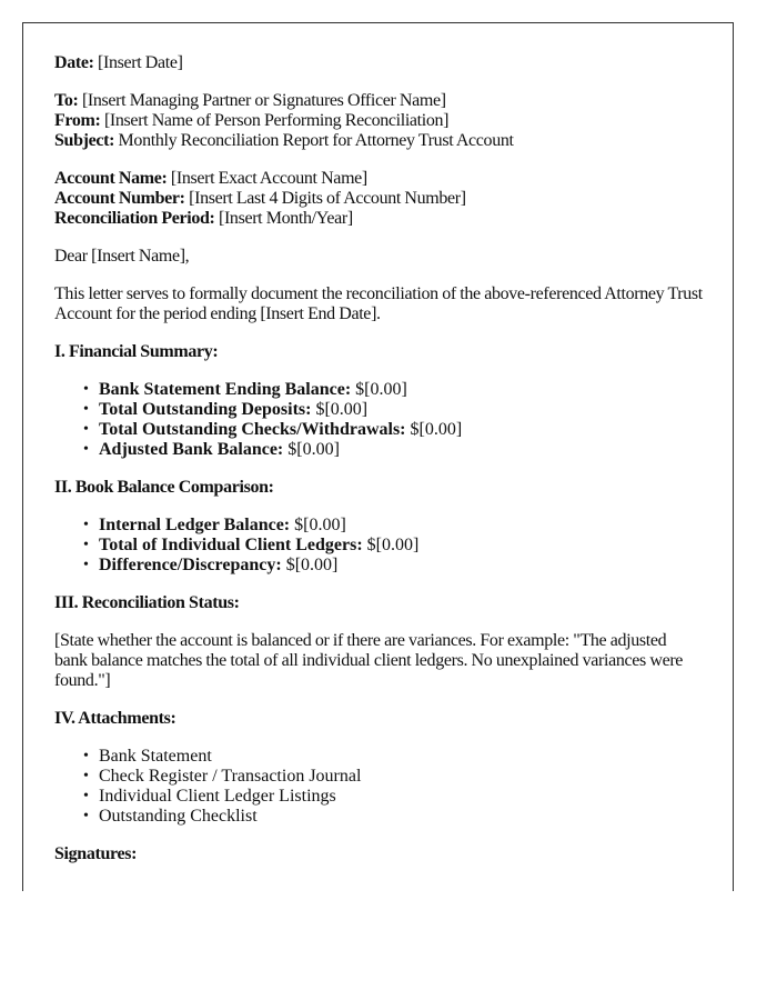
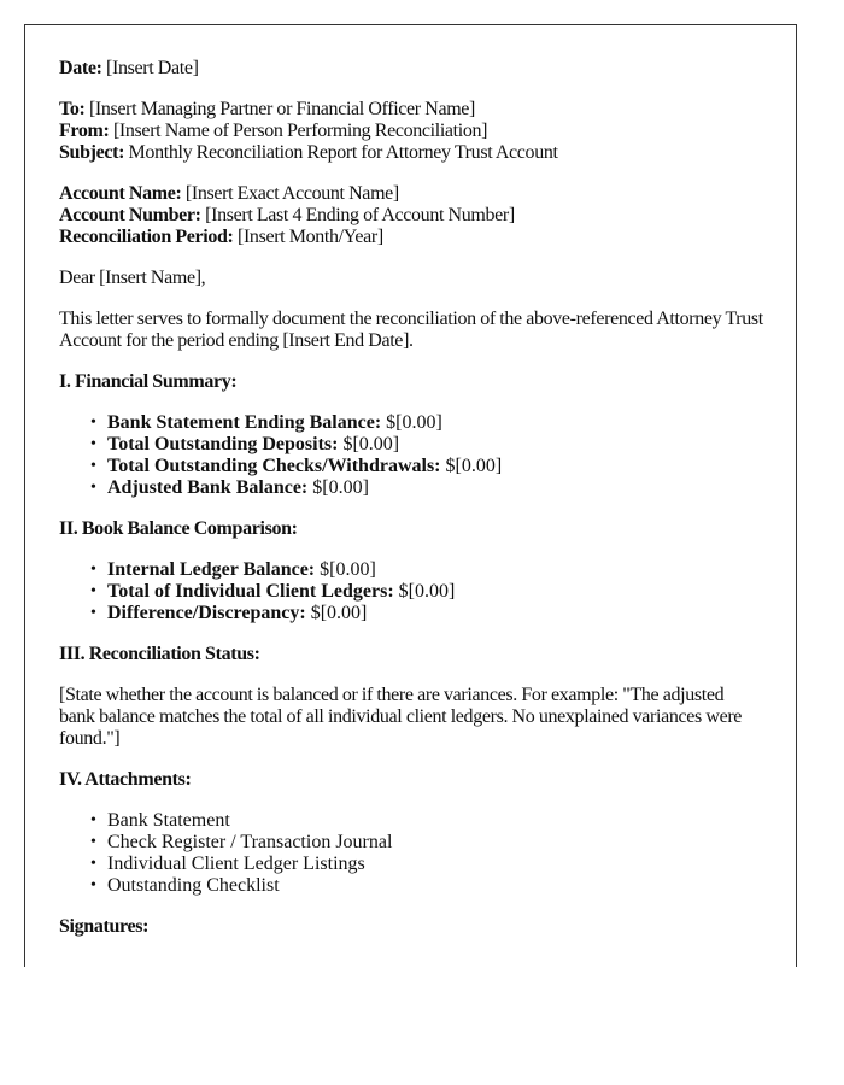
  Date: [Insert Date]
- To: [Insert Managing Partner or Signatures Officer Name]
+ To: [Insert Managing Partner or Financial Officer Name]
  From: [Insert Name of Person Performing Reconciliation]
  Subject: Monthly Reconciliation Report for Attorney Trust Account
  Account Name: [Insert Exact Account Name]
- Account Number: [Insert Last 4 Digits of Account Number]
+ Account Number: [Insert Last 4 Ending of Account Number]
  Reconciliation Period: [Insert Month/Year]
  Dear [Insert Name],
  This letter serves to formally document the reconciliation of the above-referenced Attorney Trust Account for the period ending [Insert End Date].
  I. Financial Summary:
  •
  Bank Statement Ending Balance: $[0.00]
  •
  Total Outstanding Deposits: $[0.00]
  •
  Total Outstanding Checks/Withdrawals: $[0.00]
  •
  Adjusted Bank Balance: $[0.00]
  II. Book Balance Comparison:
  •
  Internal Ledger Balance: $[0.00]
  •
  Total of Individual Client Ledgers: $[0.00]
  •
  Difference/Discrepancy: $[0.00]
  III. Reconciliation Status:
  [State whether the account is balanced or if there are variances. For example: "The adjusted bank balance matches the total of all individual client ledgers. No unexplained variances were found."]
  IV. Attachments:
  •
  Bank Statement
  •
  Check Register / Transaction Journal
  •
  Individual Client Ledger Listings
  •
  Outstanding Checklist
  Signatures:
